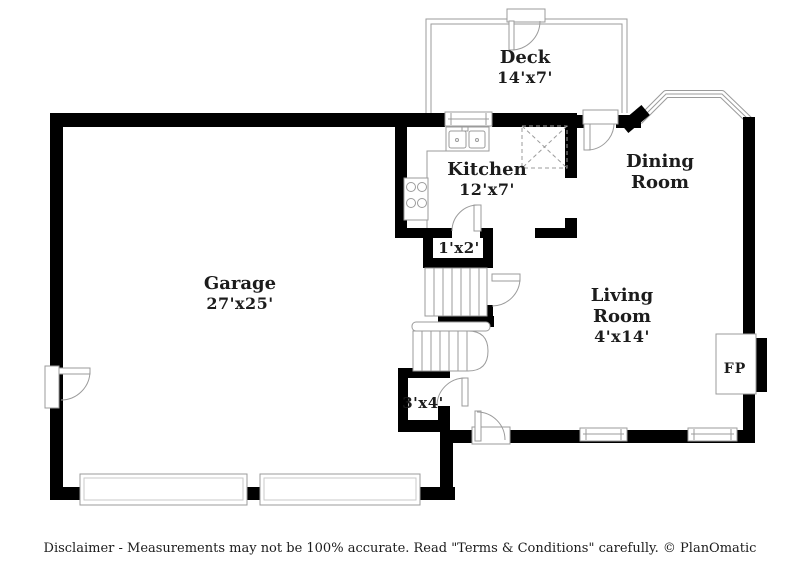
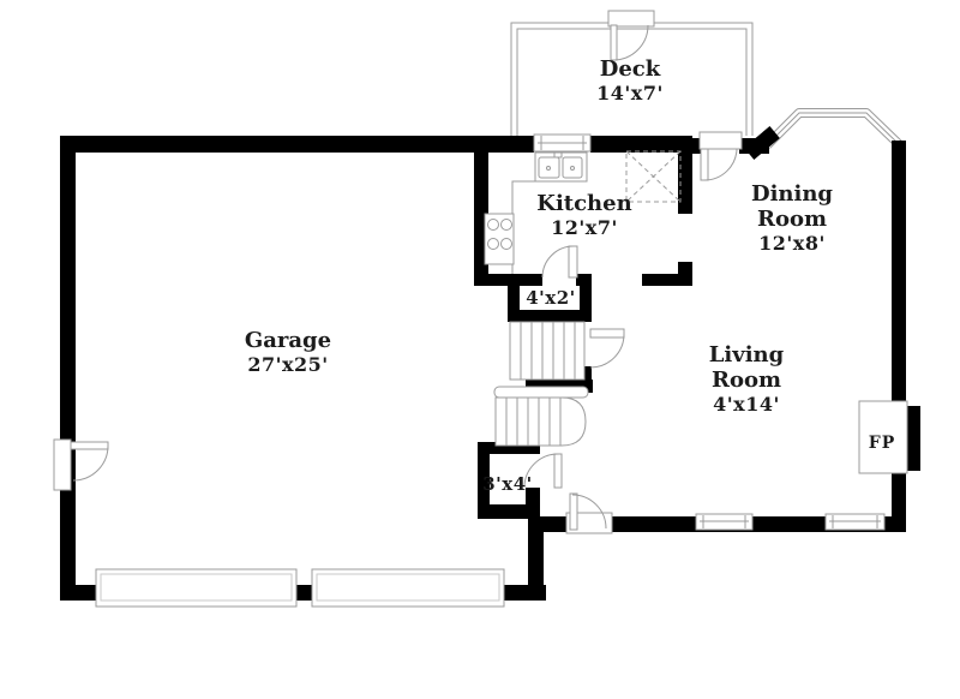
  Deck
  14'x7'
  Kitchen
  12'x7'
  Dining
  Room
+ 12'x8'
  Garage
  27'x25'
  Living
  Room
  4'x14'
- 1'x2'
+ 4'x2'
  3'x4'
  FP
- Disclaimer - Measurements may not be 100% accurate. Read "Terms & Conditions" carefully. © PlanOmatic
